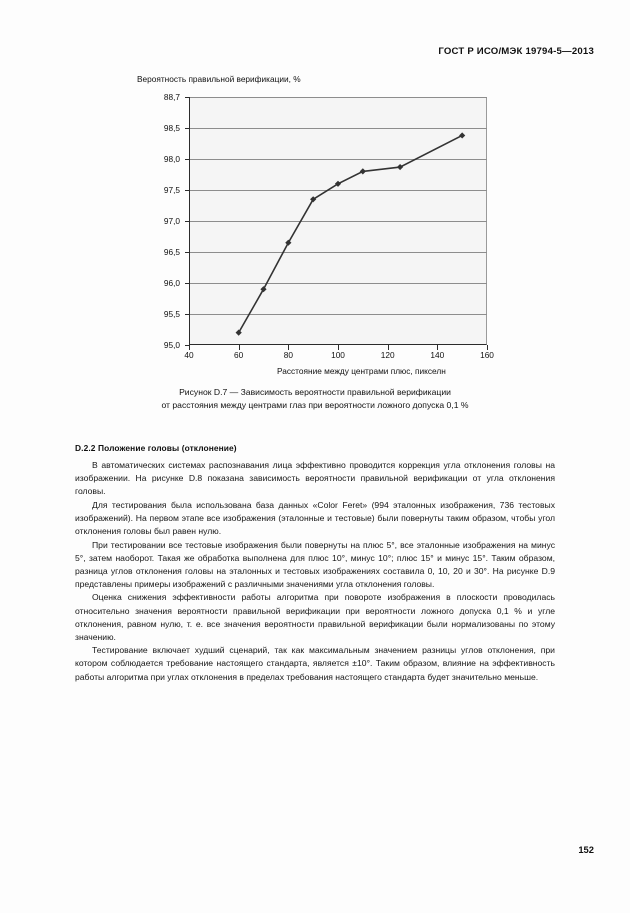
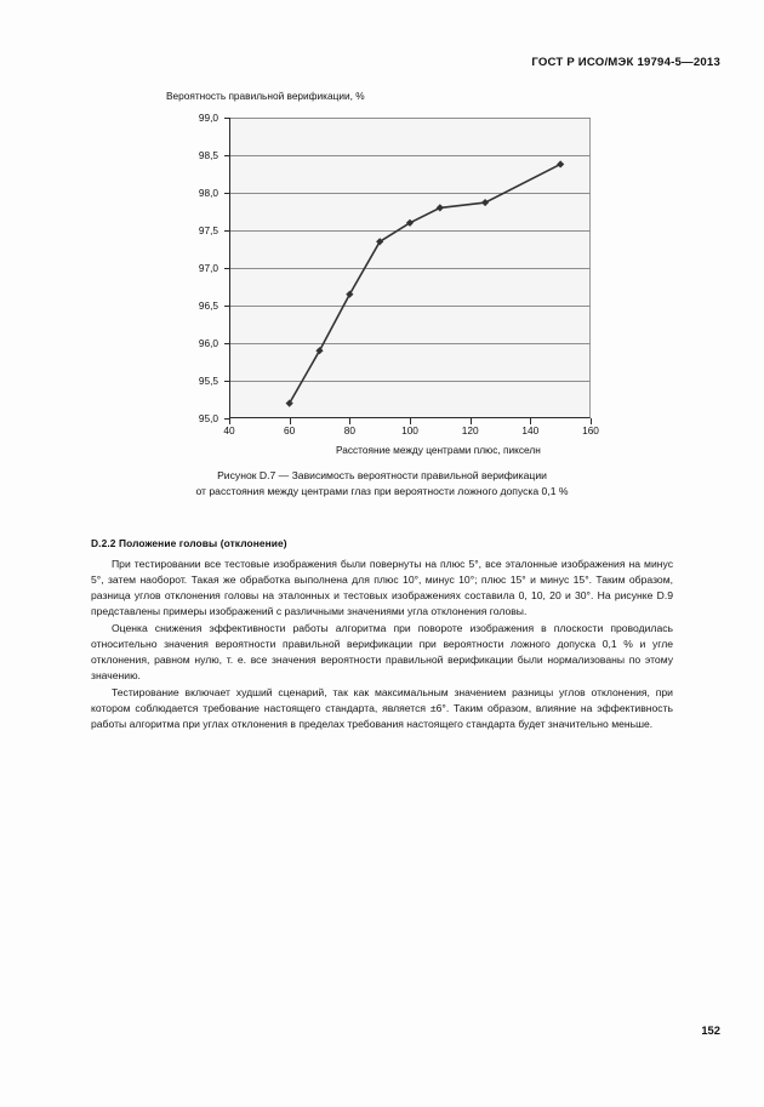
  ГОСТ Р ИСО/МЭК 19794-5—2013
  Вероятность правильной верификации, %
  95,0
  95,5
  96,0
  96,5
  97,0
  97,5
  98,0
  98,5
- 88,7
+ 99,0
  40
  60
  80
  100
  120
  140
  160
  Расстояние между центрами плюс, пикселн
  Рисунок D.7 — Зависимость вероятности правильной верификации
  от расстояния между центрами глаз при вероятности ложного допуска 0,1 %
  D.2.2 Положение головы (отклонение)
- В автоматических системах распознавания лица эффективно проводится коррекция угла отклонения головы на изображении. На рисунке D.8 показана зависимость вероятности правильной верификации от угла отклонения головы.
- Для тестирования была использована база данных «Color Feret» (994 эталонных изображения, 736 тестовых изображений). На первом этапе все изображения (эталонные и тестовые) были повернуты таким образом, чтобы угол отклонения головы был равен нулю.
  При тестировании все тестовые изображения были повернуты на плюс 5°, все эталонные изображения на минус 5°, затем наоборот. Такая же обработка выполнена для плюс 10°, минус 10°; плюс 15° и минус 15°. Таким образом, разница углов отклонения головы на эталонных и тестовых изображениях составила 0, 10, 20 и 30°. На рисунке D.9 представлены примеры изображений с различными значениями угла отклонения головы.
  Оценка снижения эффективности работы алгоритма при повороте изображения в плоскости проводилась относительно значения вероятности правильной верификации при вероятности ложного допуска 0,1 % и угле отклонения, равном нулю, т. е. все значения вероятности правильной верификации были нормализованы по этому значению.
- Тестирование включает худший сценарий, так как максимальным значением разницы углов отклонения, при котором соблюдается требование настоящего стандарта, является ±10°. Таким образом, влияние на эффективность работы алгоритма при углах отклонения в пределах требования настоящего стандарта будет значительно меньше.
+ Тестирование включает худший сценарий, так как максимальным значением разницы углов отклонения, при котором соблюдается требование настоящего стандарта, является ±6°. Таким образом, влияние на эффективность работы алгоритма при углах отклонения в пределах требования настоящего стандарта будет значительно меньше.
  152
